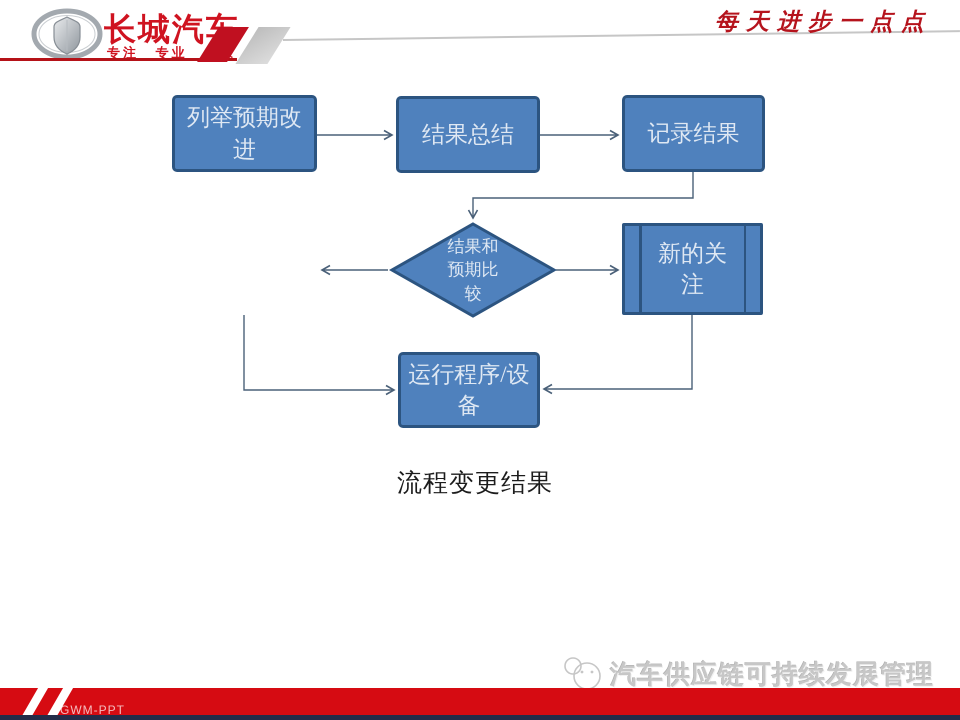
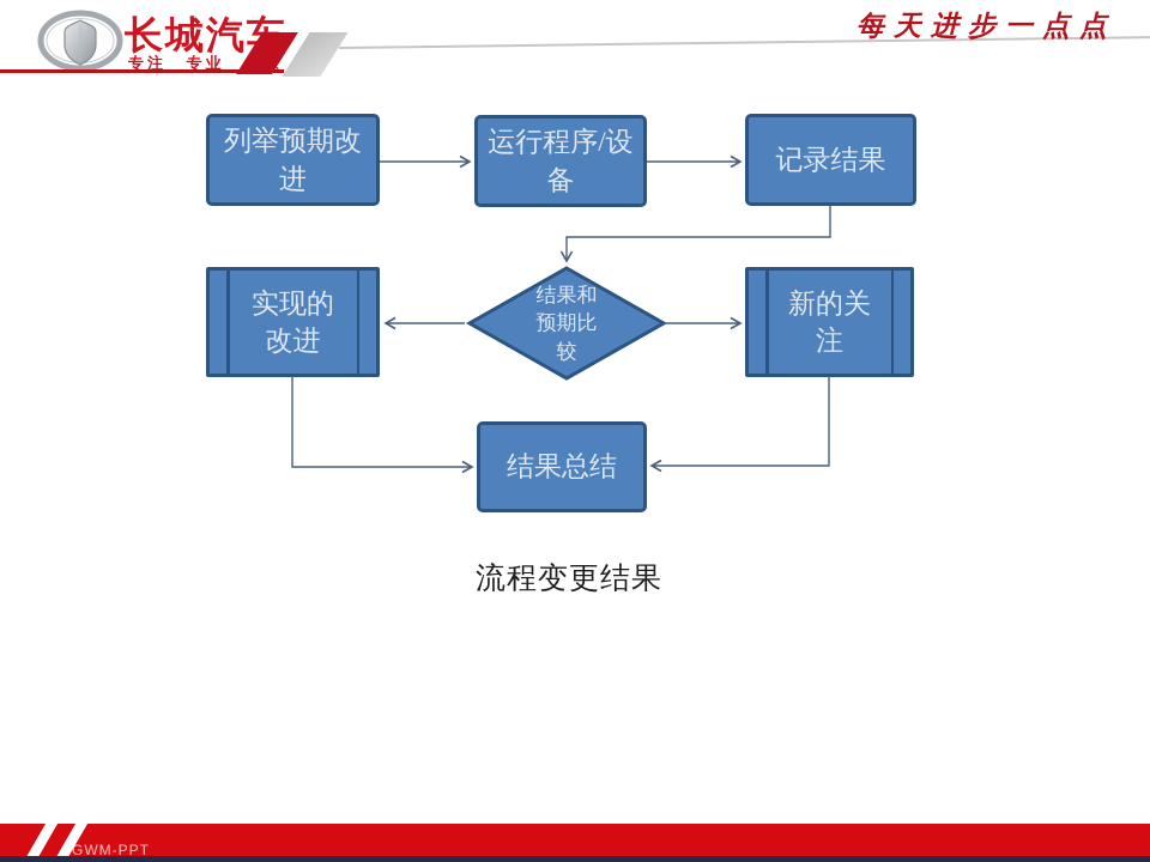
  长城汽
  每天进步一点点
  列举预期改进
- 结果总结
+ 运行程序/设备
  记录结果
  结果和预期比较
+ 实现的改进
  新的关注
- 运行程序/设备
+ 结果总结
  流程变更结果
- 汽车供应链可持续发展管理
  GWM-PPT
